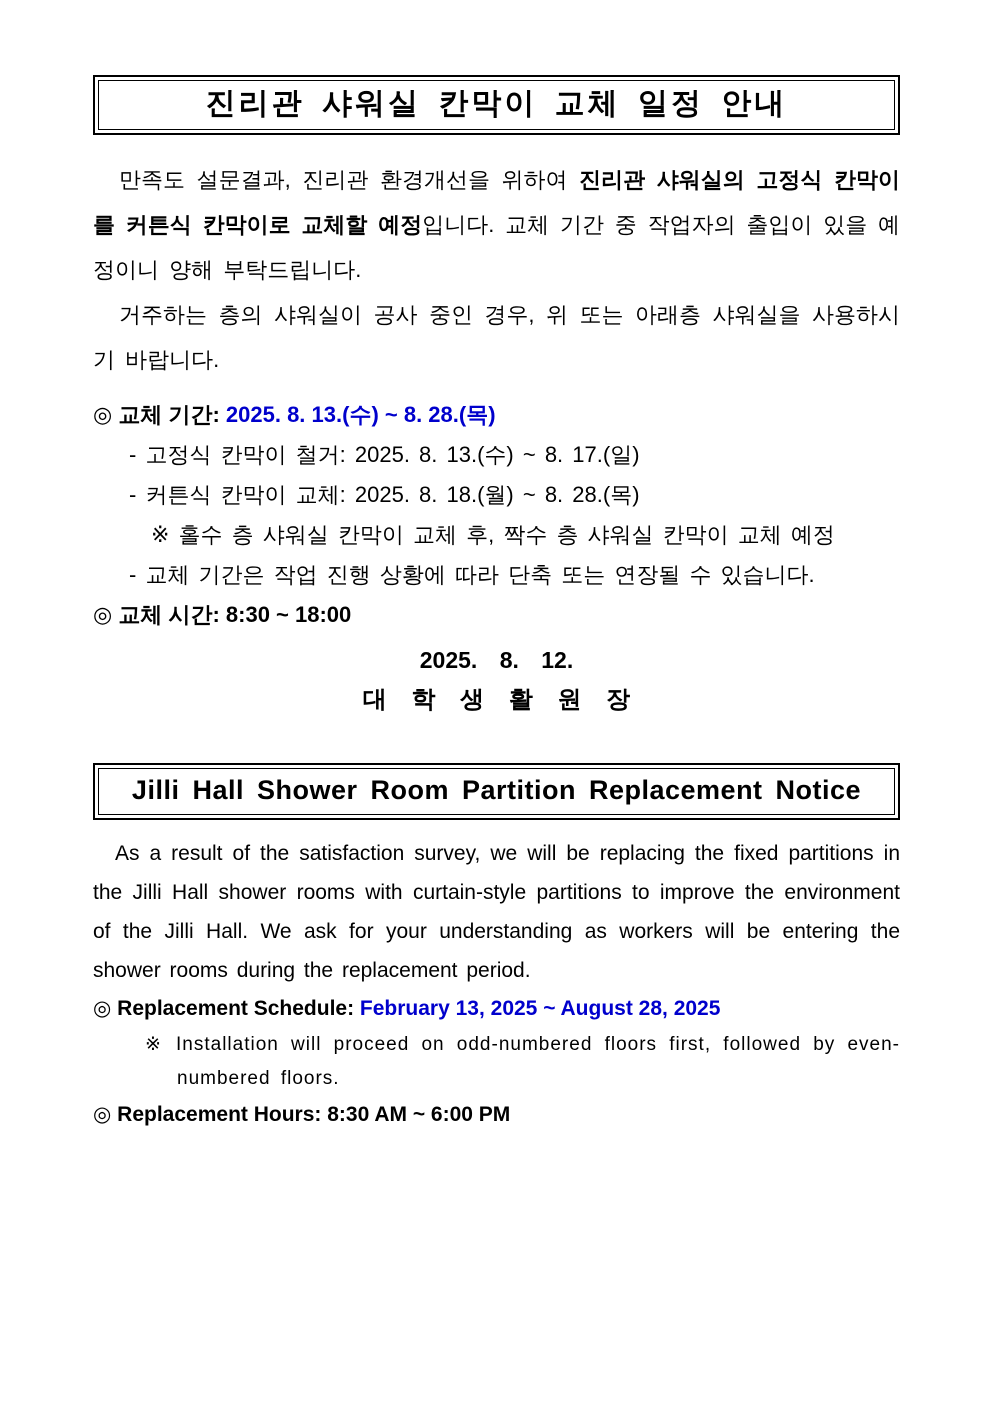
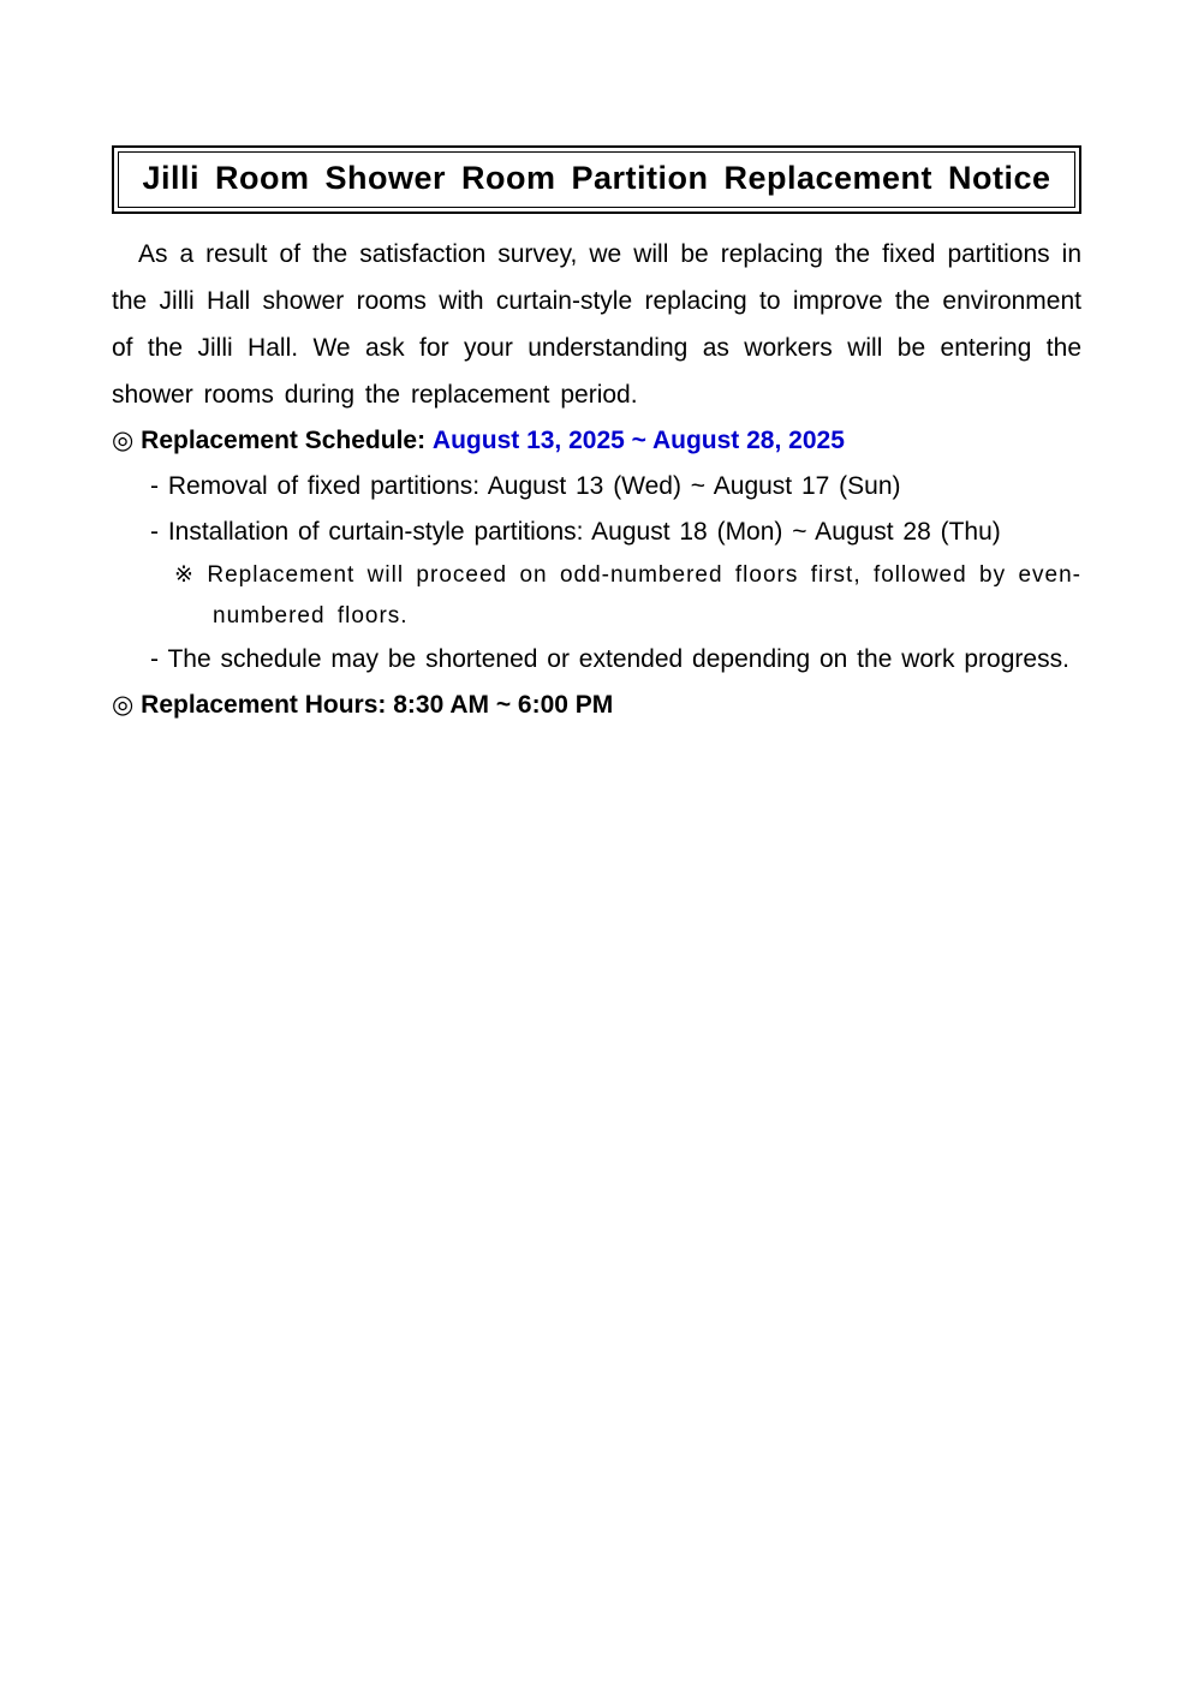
- 진리관 샤워실 칸막이 교체 일정 안내
- 만족도 설문결과, 진리관 환경개선을 위하여 진리관 샤워실의 고정식 칸막이를 커튼식 칸막이로 교체할 예정입니다. 교체 기간 중 작업자의 출입이 있을 예정이니 양해 부탁드립니다.
- 거주하는 층의 샤워실이 공사 중인 경우, 위 또는 아래층 샤워실을 사용하시기 바랍니다.
- ◎ 교체 기간: 2025. 8. 13.(수) ~ 8. 28.(목)
- - 고정식 칸막이 철거: 2025. 8. 13.(수) ~ 8. 17.(일)
- - 커튼식 칸막이 교체: 2025. 8. 18.(월) ~ 8. 28.(목)
- ※ 홀수 층 샤워실 칸막이 교체 후, 짝수 층 샤워실 칸막이 교체 예정
- - 교체 기간은 작업 진행 상황에 따라 단축 또는 연장될 수 있습니다.
- ◎ 교체 시간: 8:30 ~ 18:00
- 2025. 8. 12.
- 대 학 생 활 원 장
- Jilli Hall Shower Room Partition Replacement Notice
+ Jilli Room Shower Room Partition Replacement Notice
- As a result of the satisfaction survey, we will be replacing the fixed partitions in the Jilli Hall shower rooms with curtain-style partitions to improve the environment of the Jilli Hall. We ask for your understanding as workers will be entering the shower rooms during the replacement period.
+ As a result of the satisfaction survey, we will be replacing the fixed partitions in the Jilli Hall shower rooms with curtain-style replacing to improve the environment of the Jilli Hall. We ask for your understanding as workers will be entering the shower rooms during the replacement period.
- ◎ Replacement Schedule: February 13, 2025 ~ August 28, 2025
+ ◎ Replacement Schedule: August 13, 2025 ~ August 28, 2025
+ - Removal of fixed partitions: August 13 (Wed) ~ August 17 (Sun)
+ - Installation of curtain-style partitions: August 18 (Mon) ~ August 28 (Thu)
- ※ Installation will proceed on odd-numbered floors first, followed by even-numbered floors.
+ ※ Replacement will proceed on odd-numbered floors first, followed by even-numbered floors.
+ - The schedule may be shortened or extended depending on the work progress.
  ◎ Replacement Hours: 8:30 AM ~ 6:00 PM
